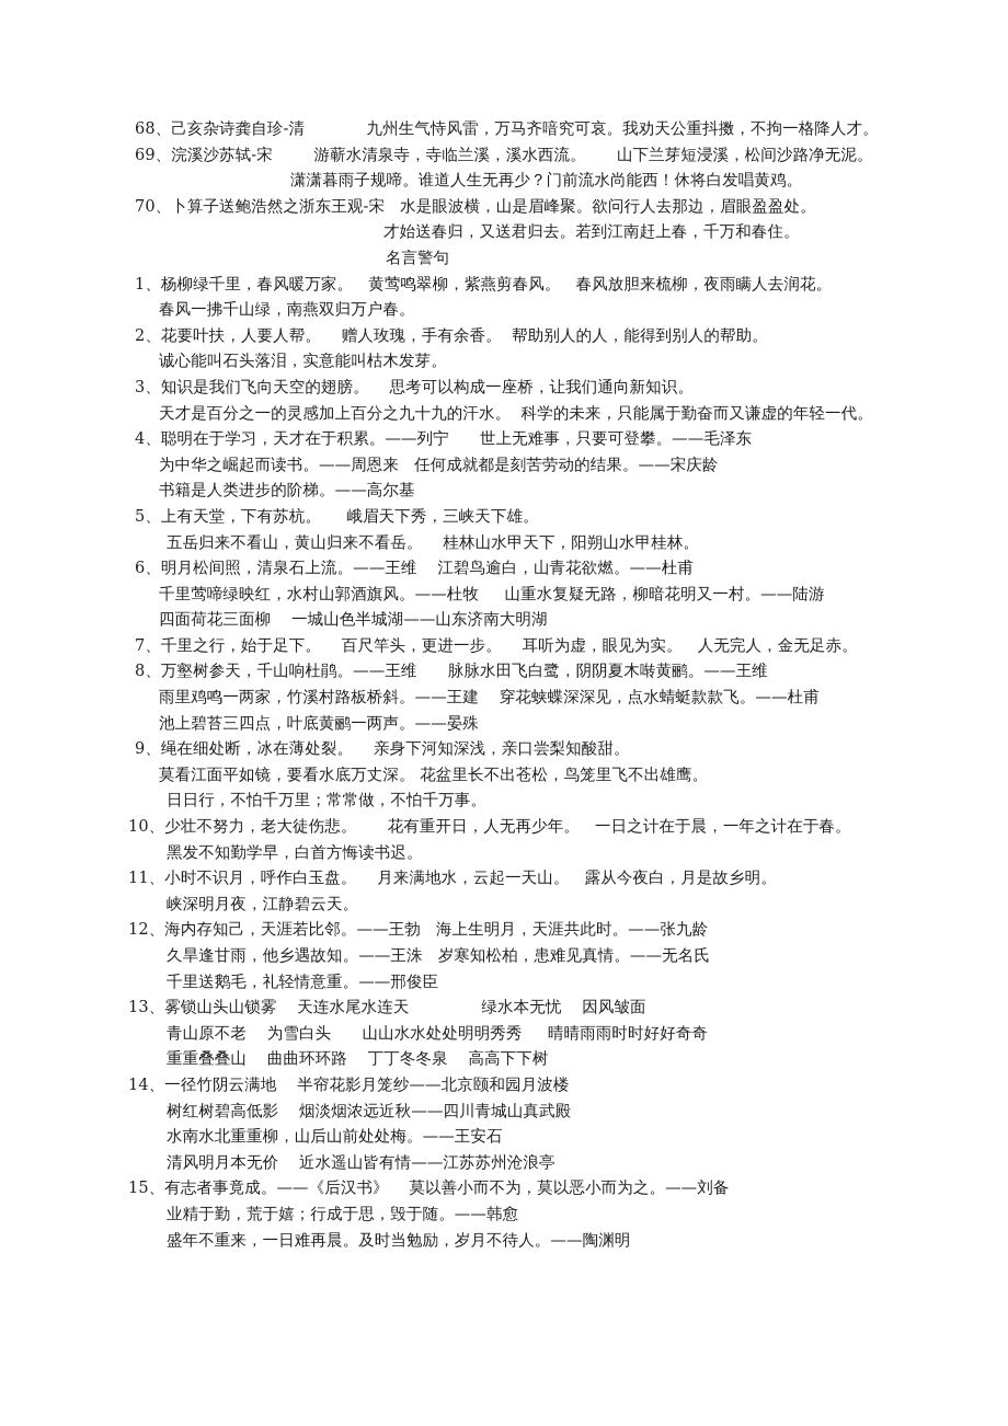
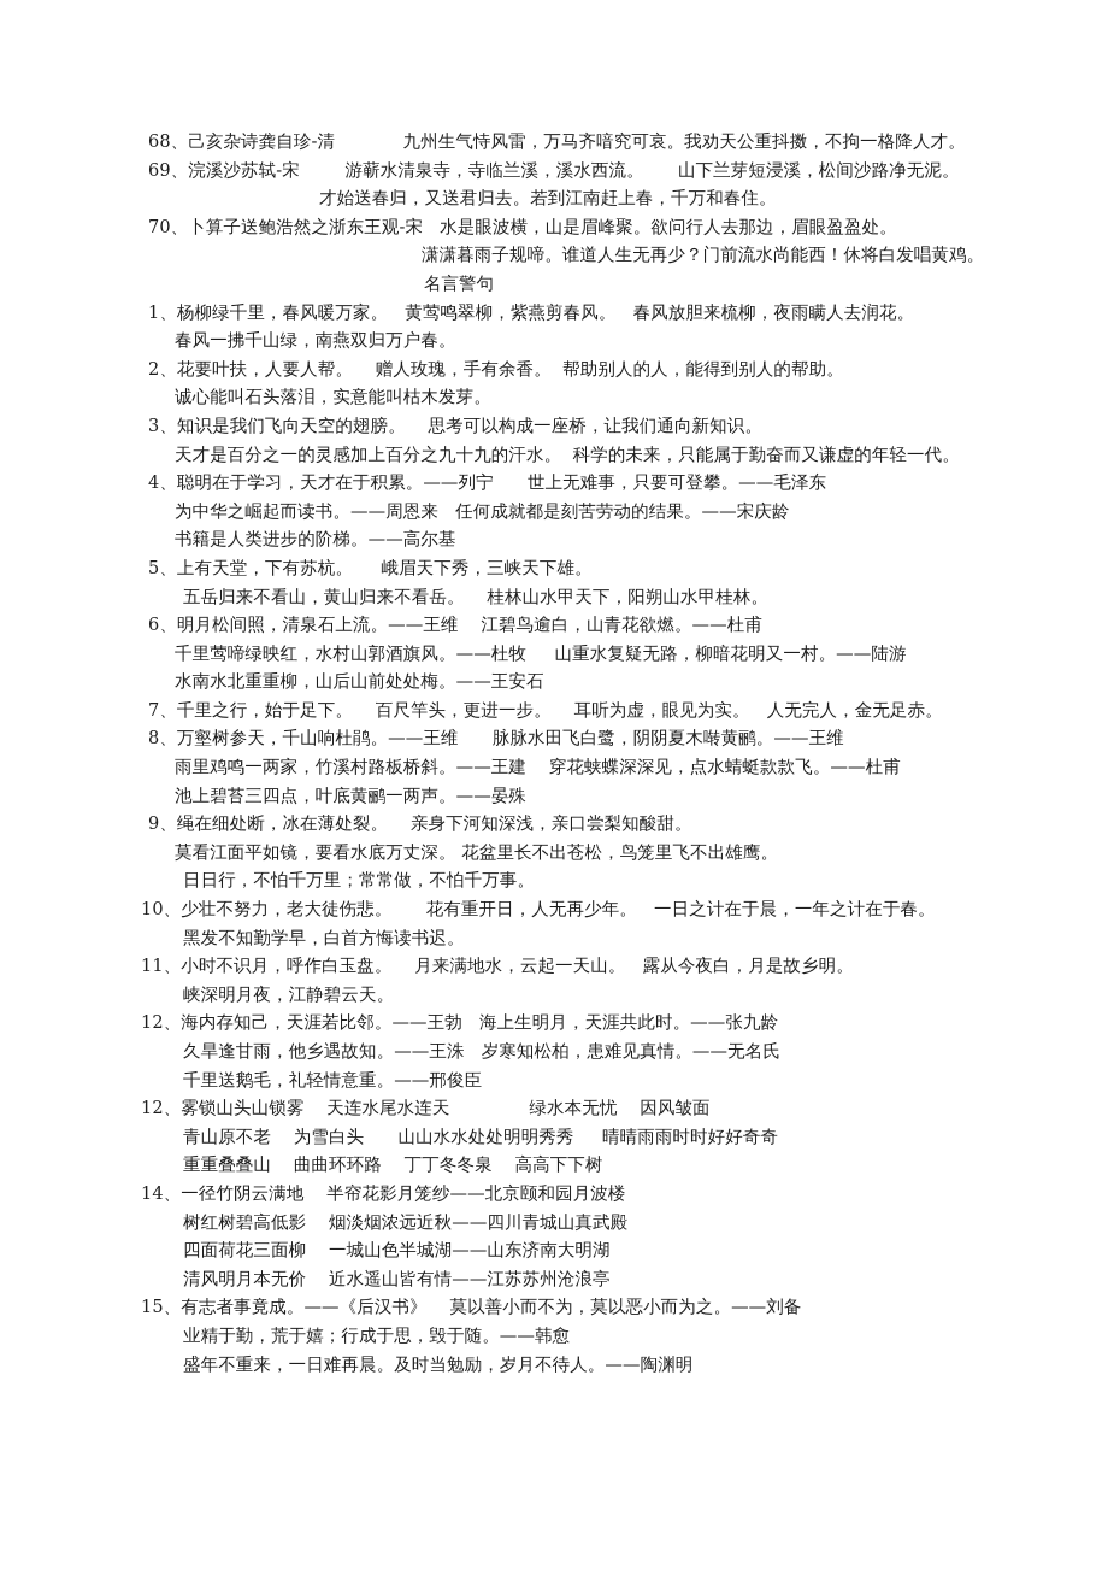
  68、己亥杂诗龚自珍-清 九州生气恃风雷，万马齐喑究可哀。我劝天公重抖擞，不拘一格降人才。
  69、浣溪沙苏轼-宋 游蕲水清泉寺，寺临兰溪，溪水西流。 山下兰芽短浸溪，松间沙路净无泥。
- 潇潇暮雨子规啼。谁道人生无再少？门前流水尚能西！休将白发唱黄鸡。
+ 才始送春归，又送君归去。若到江南赶上春，千万和春住。
  70、卜算子送鲍浩然之浙东王观-宋 水是眼波横，山是眉峰聚。欲问行人去那边，眉眼盈盈处。
- 才始送春归，又送君归去。若到江南赶上春，千万和春住。
+ 潇潇暮雨子规啼。谁道人生无再少？门前流水尚能西！休将白发唱黄鸡。
  名言警句
  1、杨柳绿千里，春风暖万家。 黄莺鸣翠柳，紫燕剪春风。 春风放胆来梳柳，夜雨瞒人去润花。
  春风一拂千山绿，南燕双归万户春。
  2、花要叶扶，人要人帮。 赠人玫瑰，手有余香。 帮助别人的人，能得到别人的帮助。
  诚心能叫石头落泪，实意能叫枯木发芽。
  3、知识是我们飞向天空的翅膀。 思考可以构成一座桥，让我们通向新知识。
  天才是百分之一的灵感加上百分之九十九的汗水。 科学的未来，只能属于勤奋而又谦虚的年轻一代。
  4、聪明在于学习，天才在于积累。——列宁 世上无难事，只要可登攀。——毛泽东
  为中华之崛起而读书。——周恩来 任何成就都是刻苦劳动的结果。——宋庆龄
  书籍是人类进步的阶梯。——高尔基
  5、上有天堂，下有苏杭。 峨眉天下秀，三峡天下雄。
  五岳归来不看山，黄山归来不看岳。 桂林山水甲天下，阳朔山水甲桂林。
  6、明月松间照，清泉石上流。——王维 江碧鸟逾白，山青花欲燃。——杜甫
  千里莺啼绿映红，水村山郭酒旗风。——杜牧 山重水复疑无路，柳暗花明又一村。——陆游
- 四面荷花三面柳 一城山色半城湖——山东济南大明湖
+ 水南水北重重柳，山后山前处处梅。——王安石
  7、千里之行，始于足下。 百尺竿头，更进一步。 耳听为虚，眼见为实。 人无完人，金无足赤。
  8、万壑树参天，千山响杜鹃。——王维 脉脉水田飞白鹭，阴阴夏木啭黄鹂。——王维
  雨里鸡鸣一两家，竹溪村路板桥斜。——王建 穿花蛱蝶深深见，点水蜻蜓款款飞。——杜甫
  池上碧苔三四点，叶底黄鹂一两声。——晏殊
  9、绳在细处断，冰在薄处裂。 亲身下河知深浅，亲口尝梨知酸甜。
  莫看江面平如镜，要看水底万丈深。 花盆里长不出苍松，鸟笼里飞不出雄鹰。
  日日行，不怕千万里；常常做，不怕千万事。
  10、少壮不努力，老大徒伤悲。 花有重开日，人无再少年。 一日之计在于晨，一年之计在于春。
  黑发不知勤学早，白首方悔读书迟。
  11、小时不识月，呼作白玉盘。 月来满地水，云起一天山。 露从今夜白，月是故乡明。
  峡深明月夜，江静碧云天。
  12、海内存知己，天涯若比邻。——王勃 海上生明月，天涯共此时。——张九龄
  久旱逢甘雨，他乡遇故知。——王洙 岁寒知松柏，患难见真情。——无名氏
  千里送鹅毛，礼轻情意重。——邢俊臣
- 13、雾锁山头山锁雾 天连水尾水连天 绿水本无忧 因风皱面
+ 12、雾锁山头山锁雾 天连水尾水连天 绿水本无忧 因风皱面
  青山原不老 为雪白头 山山水水处处明明秀秀 晴晴雨雨时时好好奇奇
  重重叠叠山 曲曲环环路 丁丁冬冬泉 高高下下树
  14、一径竹阴云满地 半帘花影月笼纱——北京颐和园月波楼
  树红树碧高低影 烟淡烟浓远近秋——四川青城山真武殿
- 水南水北重重柳，山后山前处处梅。——王安石
+ 四面荷花三面柳 一城山色半城湖——山东济南大明湖
  清风明月本无价 近水遥山皆有情——江苏苏州沧浪亭
  15、有志者事竟成。——《后汉书》 莫以善小而不为，莫以恶小而为之。——刘备
  业精于勤，荒于嬉；行成于思，毁于随。——韩愈
  盛年不重来，一日难再晨。及时当勉励，岁月不待人。——陶渊明
